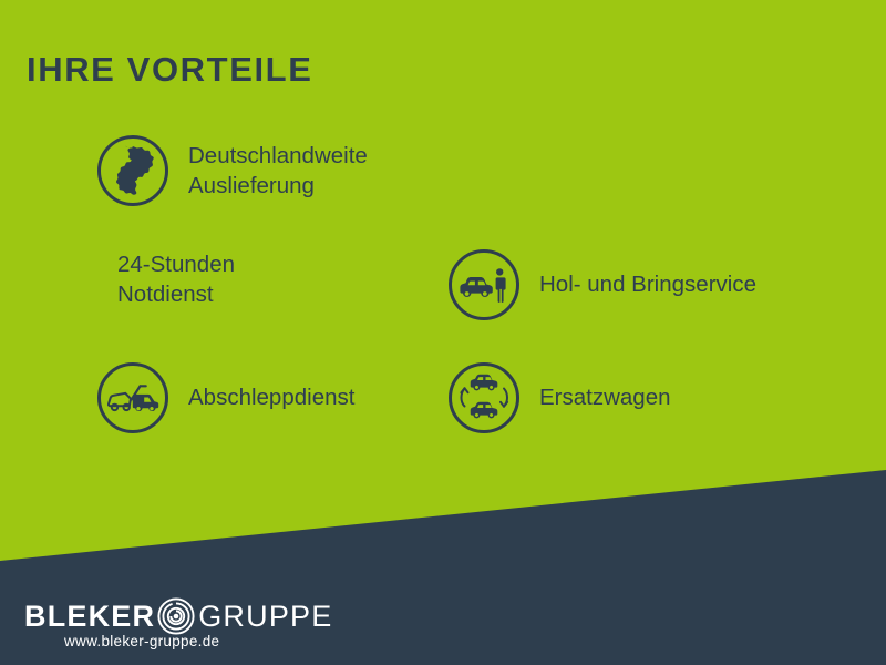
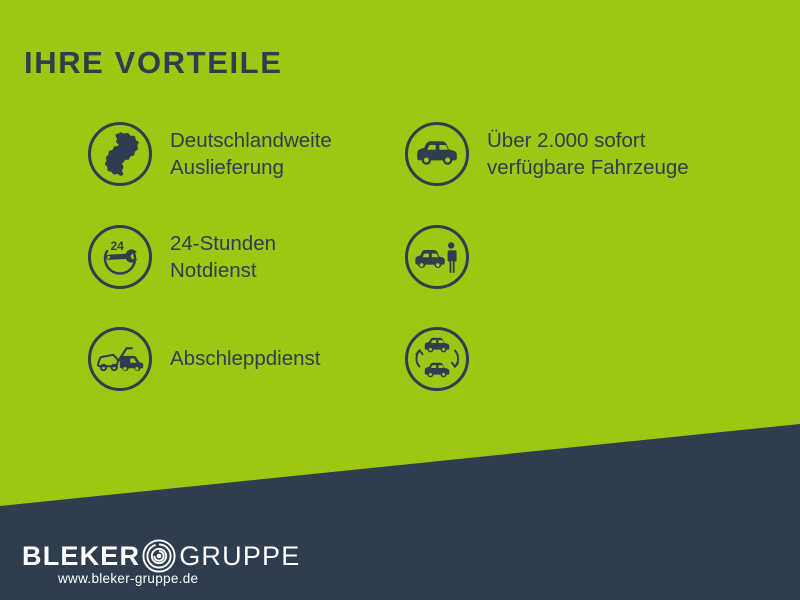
  IHRE VORTEILE
  Deutschlandweite
  Auslieferung
+ Über 2.000 sofort
+ verfügbare Fahrzeuge
+ 24
  24-Stunden
  Notdienst
- Hol- und Bringservice
  Abschleppdienst
- Ersatzwagen
  BLEKER
  GRUPPE
  www.bleker-gruppe.de
